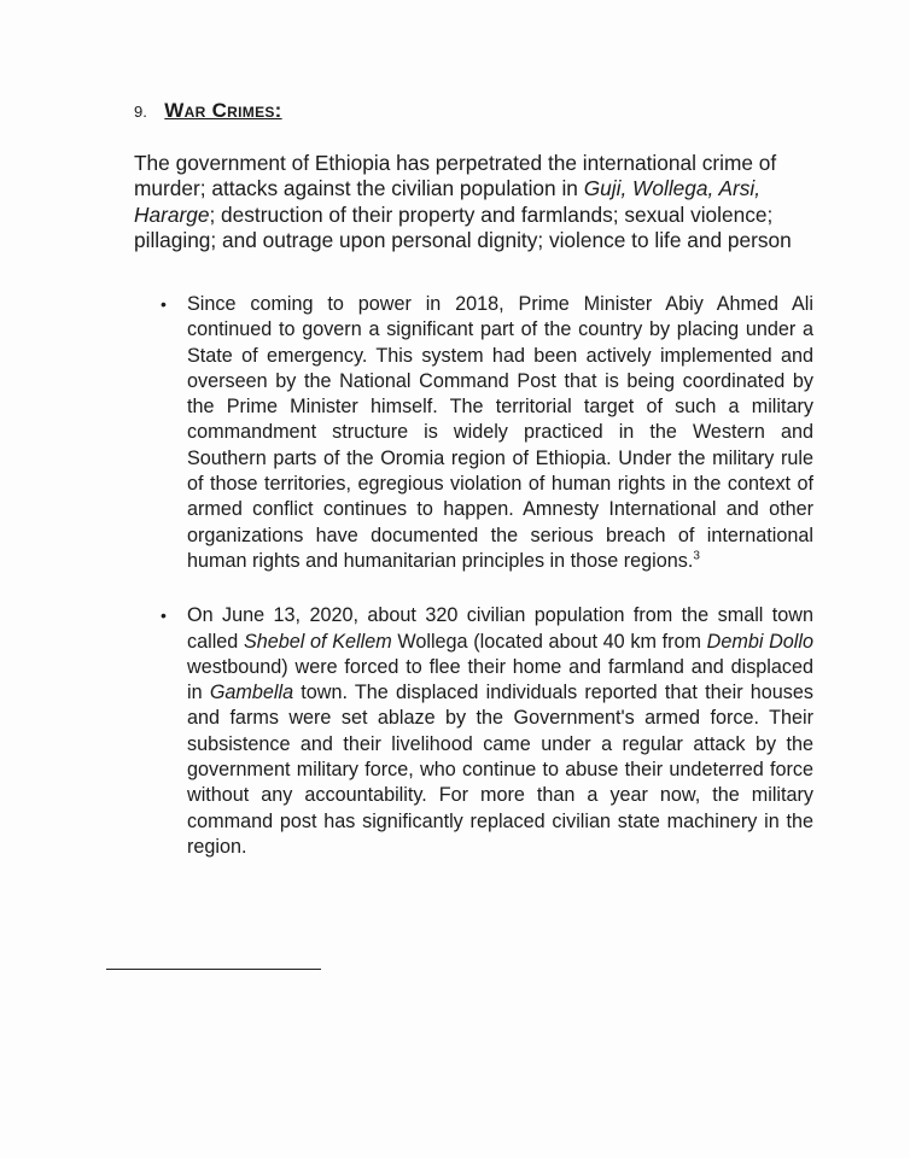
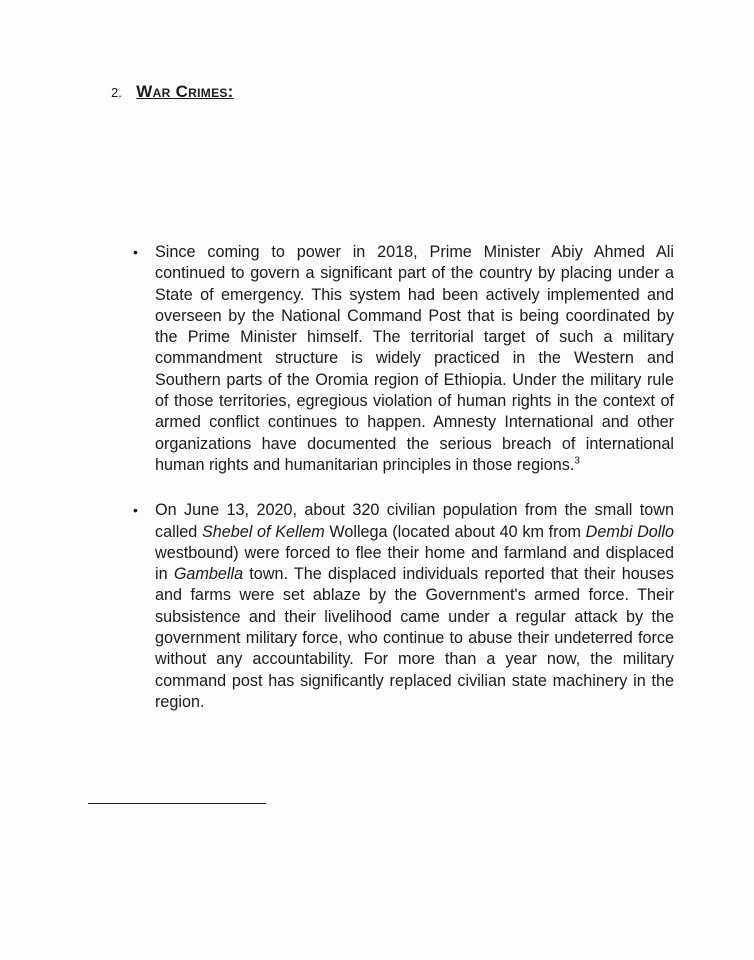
- 9. War Crimes:
+ 2. War Crimes:
- The government of Ethiopia has perpetrated the international crime of murder; attacks against the civilian population in Guji, Wollega, Arsi, Hararge; destruction of their property and farmlands; sexual violence; pillaging; and outrage upon personal dignity; violence to life and person
  •
  Since coming to power in 2018, Prime Minister Abiy Ahmed Ali continued to govern a significant part of the country by placing under a State of emergency. This system had been actively implemented and overseen by the National Command Post that is being coordinated by the Prime Minister himself. The territorial target of such a military commandment structure is widely practiced in the Western and Southern parts of the Oromia region of Ethiopia. Under the military rule of those territories, egregious violation of human rights in the context of armed conflict continues to happen. Amnesty International and other organizations have documented the serious breach of international human rights and humanitarian principles in those regions.3
  •
  On June 13, 2020, about 320 civilian population from the small town called Shebel of Kellem Wollega (located about 40 km from Dembi Dollo westbound) were forced to flee their home and farmland and displaced in Gambella town. The displaced individuals reported that their houses and farms were set ablaze by the Government's armed force. Their subsistence and their livelihood came under a regular attack by the government military force, who continue to abuse their undeterred force without any accountability. For more than a year now, the military command post has significantly replaced civilian state machinery in the region.
